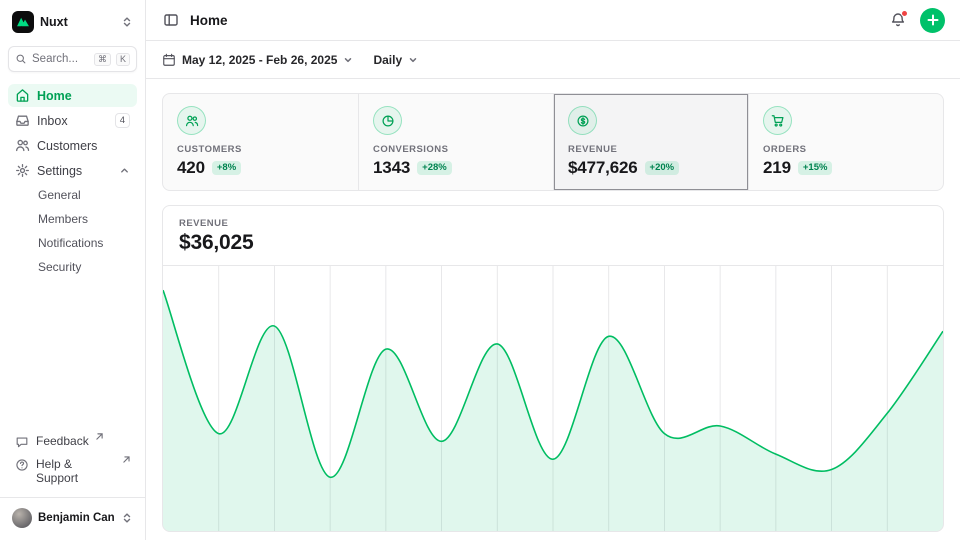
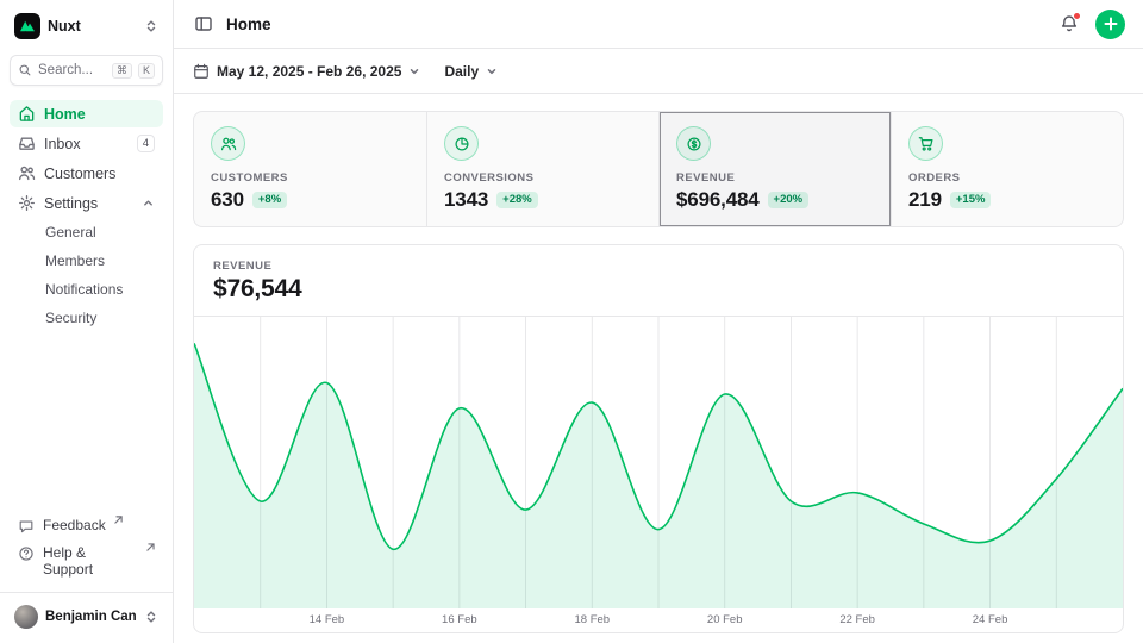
  Nuxt
  Search...
  ⌘
  K
  Home
  Inbox
  4
  Customers
  Settings
  General
  Members
  Notifications
  Security
  Feedback
  Help & Support
  Benjamin Can
  Home
  May 12, 2025 - Feb 26, 2025
  Daily
  CUSTOMERS
- 420
+ 630
  +8%
  CONVERSIONS
  1343
  +28%
  REVENUE
- $477,626
+ $696,484
  +20%
  ORDERS
  219
  +15%
  REVENUE
- $36,025
+ $76,544
+ 14 Feb
+ 16 Feb
+ 18 Feb
+ 20 Feb
+ 22 Feb
+ 24 Feb
